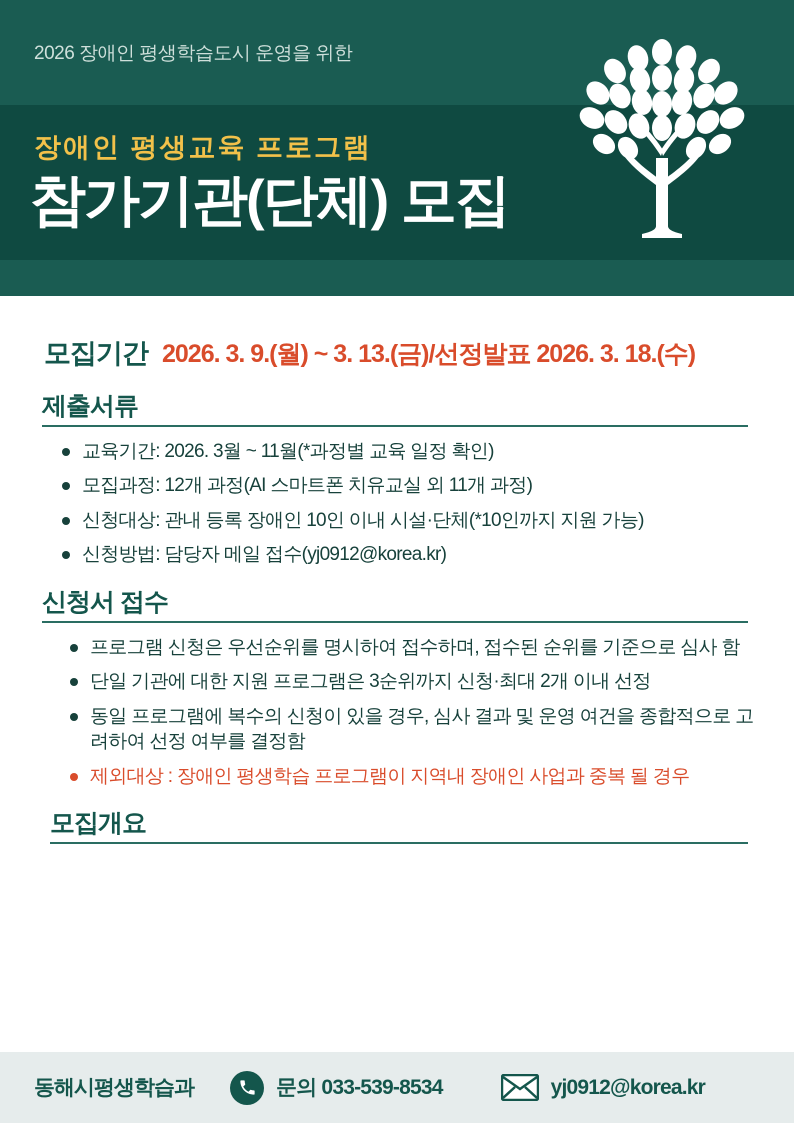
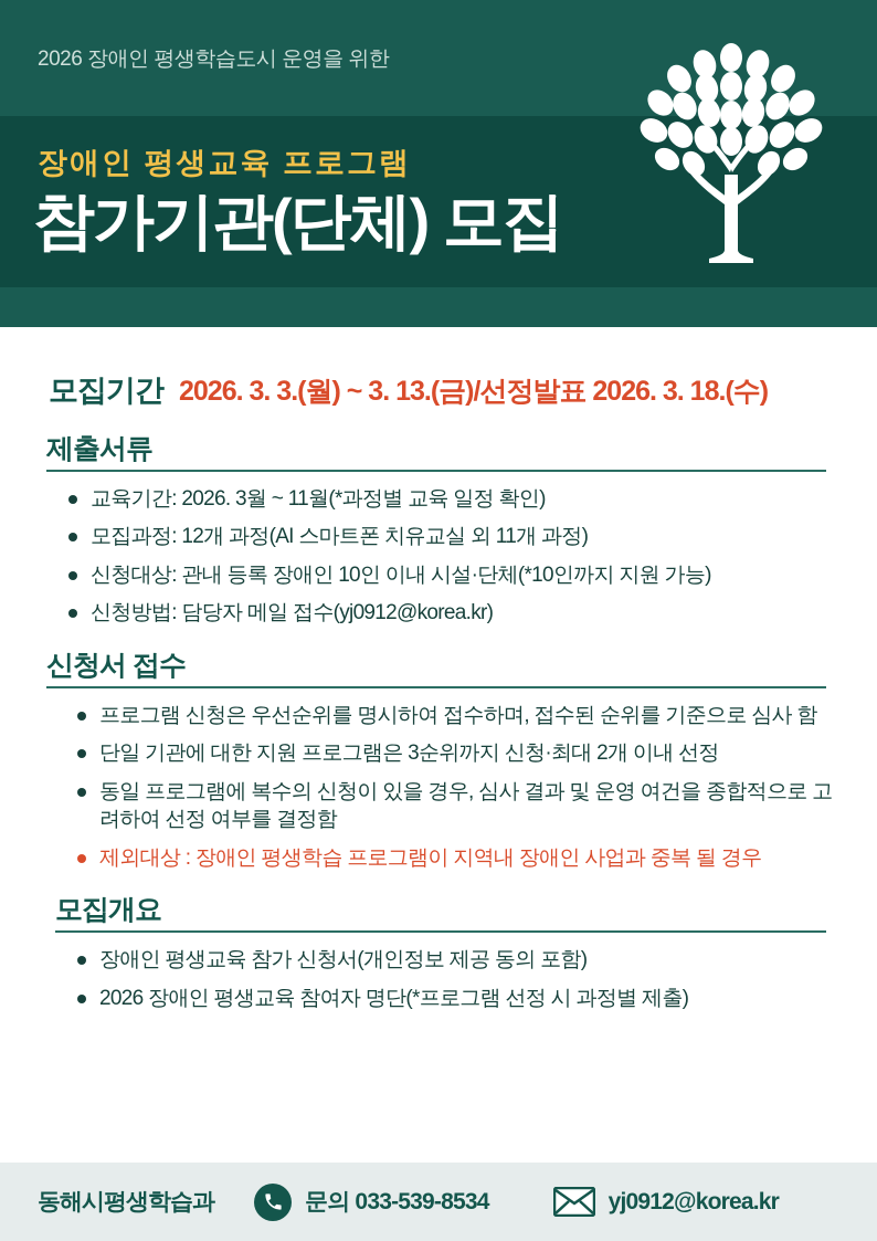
  2026 장애인 평생학습도시 운영을 위한
  장애인 평생교육 프로그램
  참가기관(단체) 모집
  모집기간
- 2026. 3. 9.(월) ~ 3. 13.(금)/선정발표 2026. 3. 18.(수)
+ 2026. 3. 3.(월) ~ 3. 13.(금)/선정발표 2026. 3. 18.(수)
  제출서류
  교육기간: 2026. 3월 ~ 11월(*과정별 교육 일정 확인)
  모집과정: 12개 과정(AI 스마트폰 치유교실 외 11개 과정)
  신청대상: 관내 등록 장애인 10인 이내 시설·단체(*10인까지 지원 가능)
  신청방법: 담당자 메일 접수(yj0912@korea.kr)
  신청서 접수
  프로그램 신청은 우선순위를 명시하여 접수하며, 접수된 순위를 기준으로 심사 함
  단일 기관에 대한 지원 프로그램은 3순위까지 신청·최대 2개 이내 선정
  동일 프로그램에 복수의 신청이 있을 경우, 심사 결과 및 운영 여건을 종합적으로 고려하여 선정 여부를 결정함
  제외대상 : 장애인 평생학습 프로그램이 지역내 장애인 사업과 중복 될 경우
  모집개요
+ 장애인 평생교육 참가 신청서(개인정보 제공 동의 포함)
+ 2026 장애인 평생교육 참여자 명단(*프로그램 선정 시 과정별 제출)
  동해시평생학습과
  문의 033-539-8534
  yj0912@korea.kr
